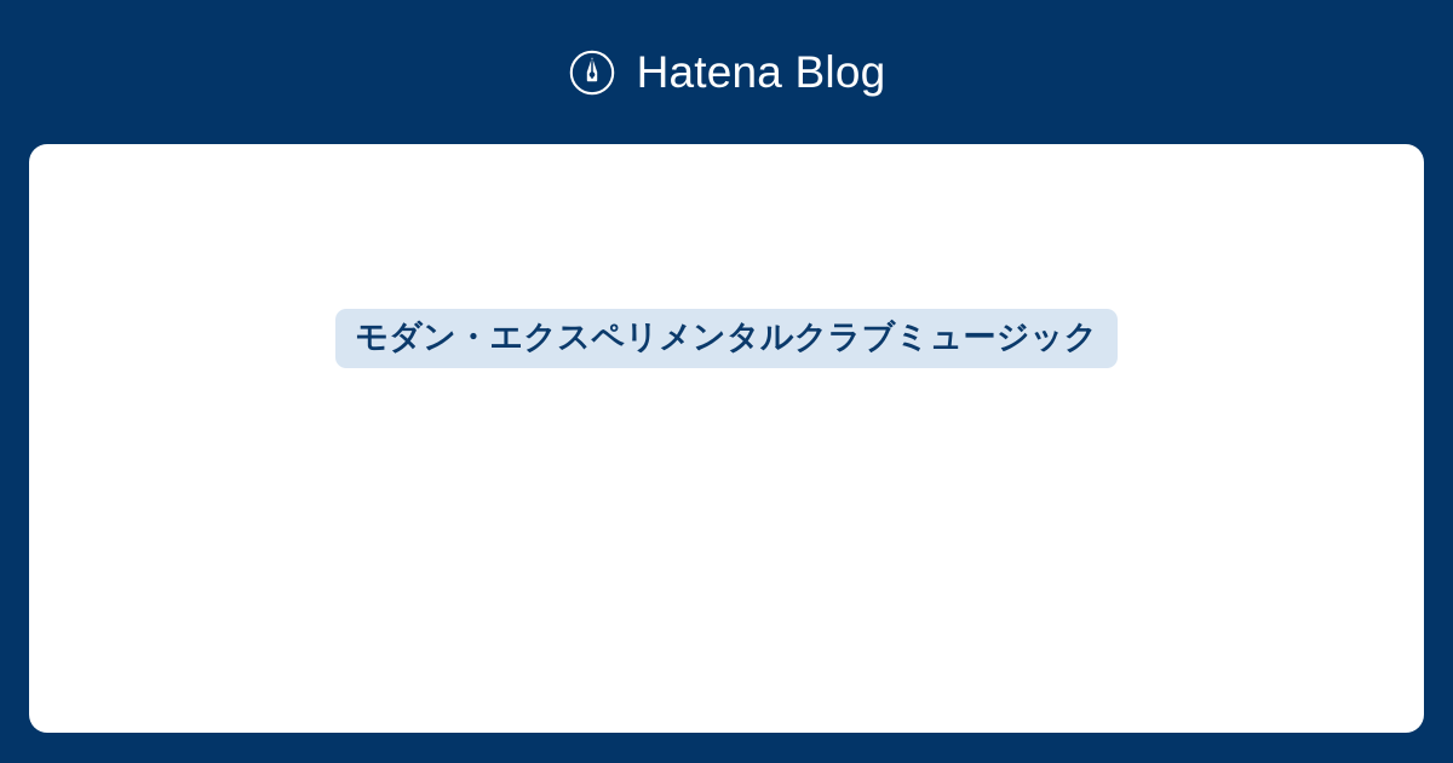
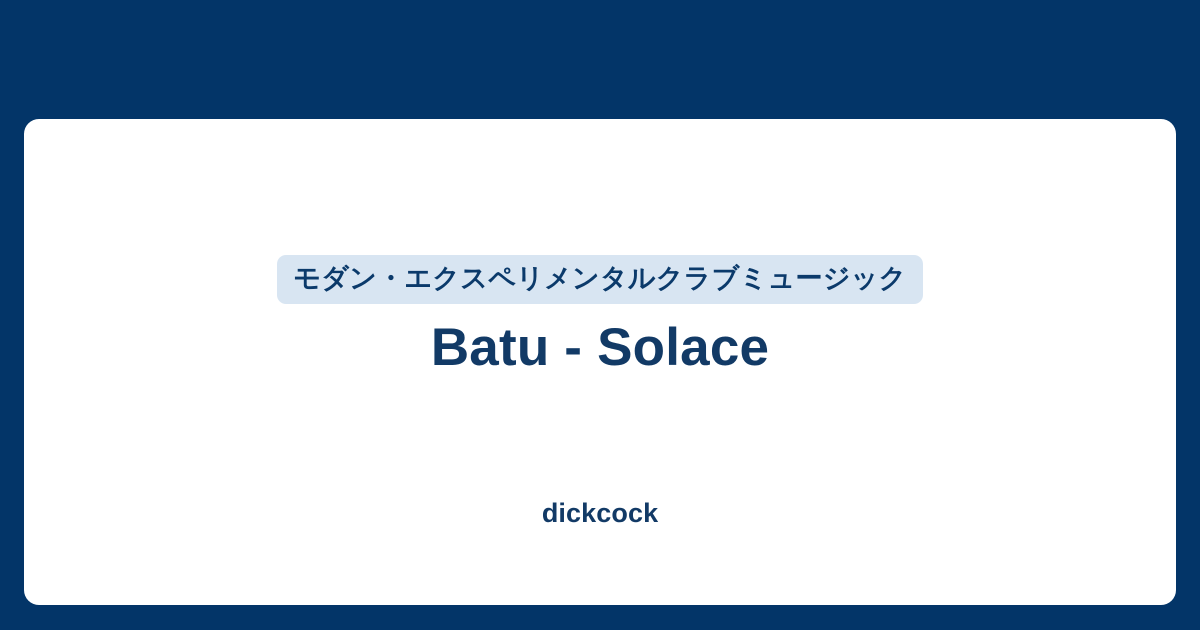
- Hatena Blog
  モダン・エクスペリメンタルクラブミュージック
+ Batu - Solace
+ dickcock
